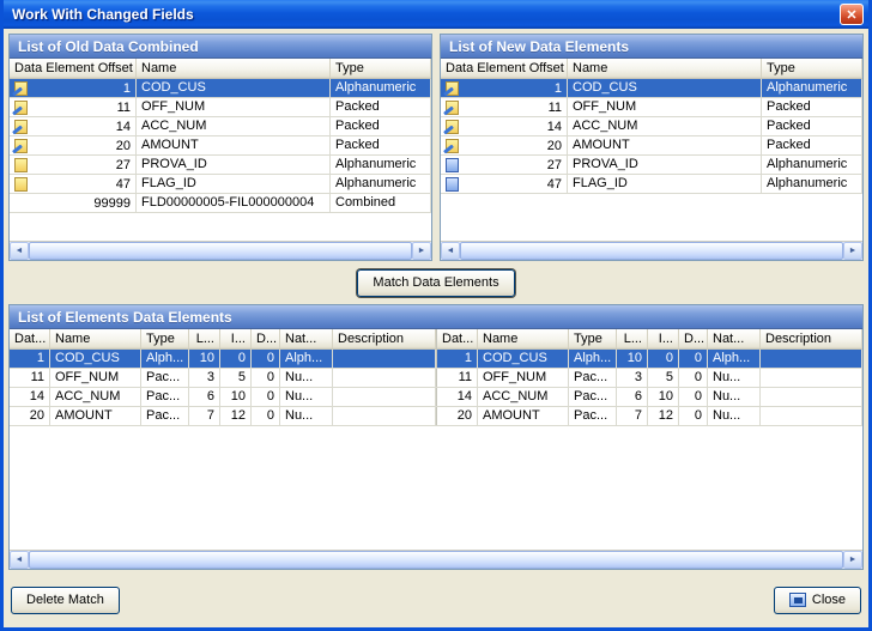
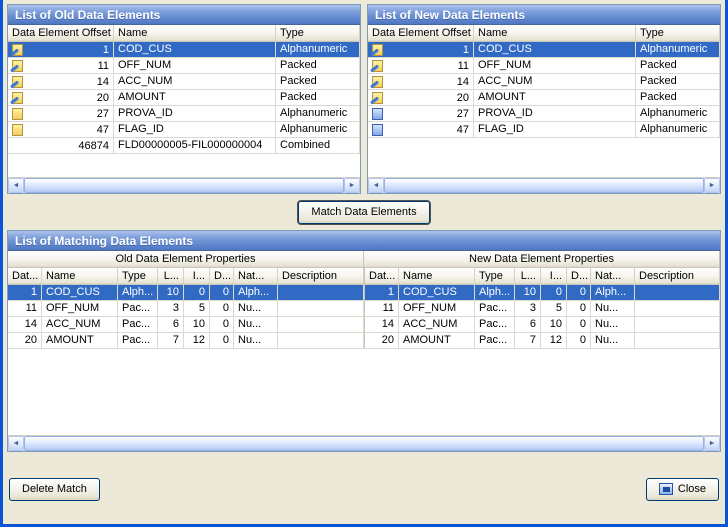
- Work With Changed Fields
- ✕
- List of Old Data Combined
+ List of Old Data Elements
  Data Element Offset
  Name
  Type
  1
  COD_CUS
  Alphanumeric
  11
  OFF_NUM
  Packed
  14
  ACC_NUM
  Packed
  20
  AMOUNT
  Packed
  27
  PROVA_ID
  Alphanumeric
  47
  FLAG_ID
  Alphanumeric
- 99999
+ 46874
  FLD00000005-FIL000000004
  Combined
  List of New Data Elements
  Data Element Offset
  Name
  Type
  1
  COD_CUS
  Alphanumeric
  11
  OFF_NUM
  Packed
  14
  ACC_NUM
  Packed
  20
  AMOUNT
  Packed
  27
  PROVA_ID
  Alphanumeric
  47
  FLAG_ID
  Alphanumeric
  Match Data Elements
- List of Elements Data Elements
+ List of Matching Data Elements
+ Old Data Element Properties
+ New Data Element Properties
  Dat...
  Name
  Type
  L...
  I...
  D...
  Nat...
  Description
  Dat...
  Name
  Type
  L...
  I...
  D...
  Nat...
  Description
  1
  COD_CUS
  Alph...
  10
  0
  0
  Alph...
  1
  COD_CUS
  Alph...
  10
  0
  0
  Alph...
  11
  OFF_NUM
  Pac...
  3
  5
  0
  Nu...
  11
  OFF_NUM
  Pac...
  3
  5
  0
  Nu...
  14
  ACC_NUM
  Pac...
  6
  10
  0
  Nu...
  14
  ACC_NUM
  Pac...
  6
  10
  0
  Nu...
  20
  AMOUNT
  Pac...
  7
  12
  0
  Nu...
  20
  AMOUNT
  Pac...
  7
  12
  0
  Nu...
  Delete Match
  Close
